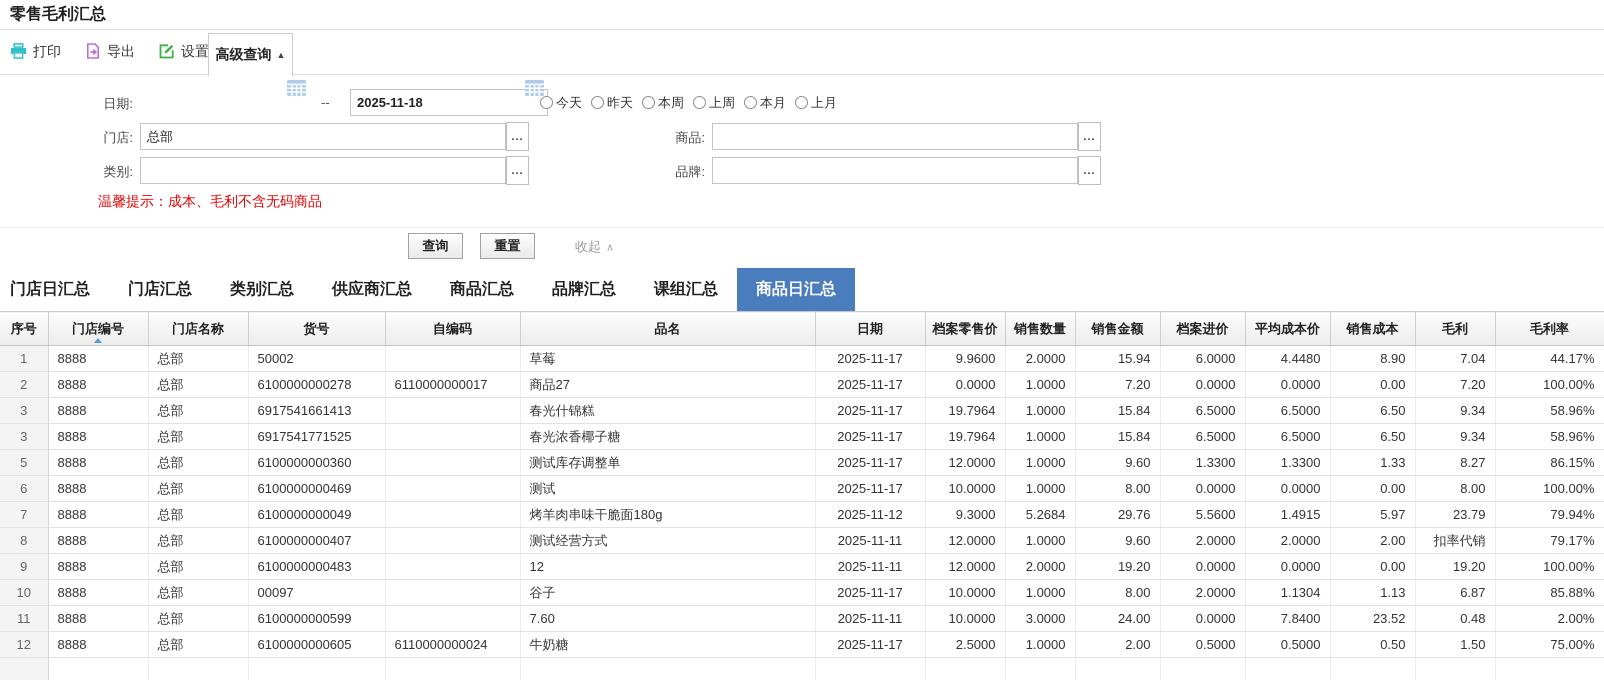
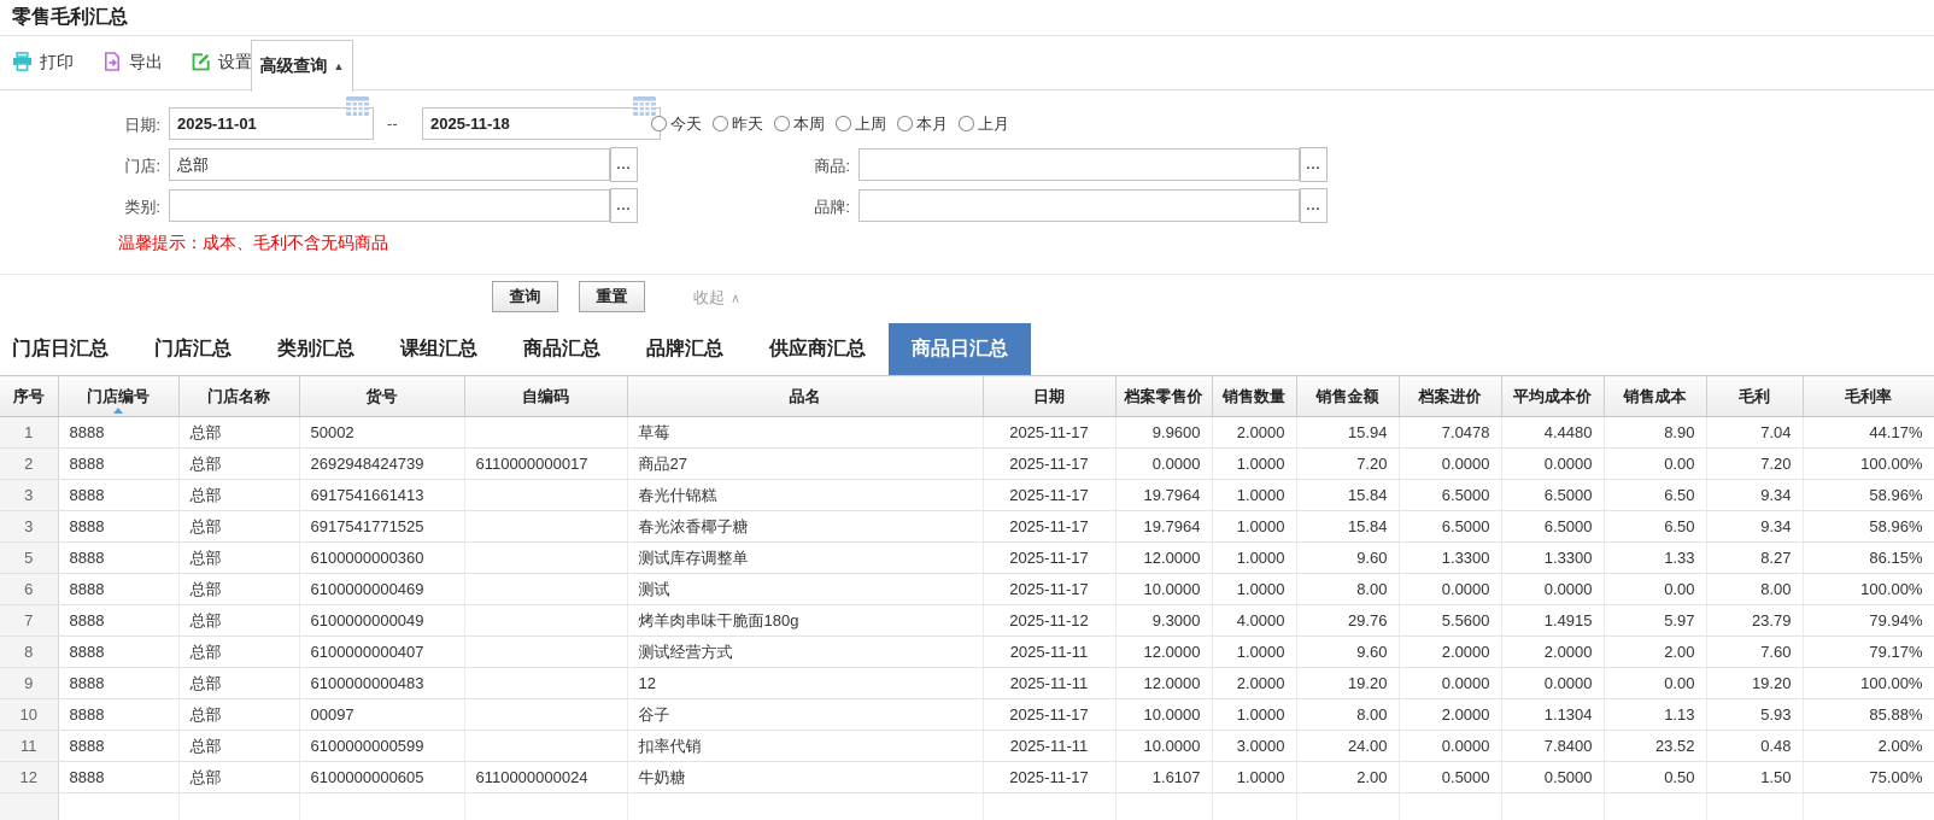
  零售毛利汇总
  打印
  导出
  设置
  高级查询
  ▲
  日期:
+ 2025-11-01
  --
  2025-11-18
  今天
  昨天
  本周
  上周
  本月
  上月
  门店:
  总部
  ...
  商品:
  ...
  类别:
  ...
  品牌:
  ...
  温馨提示：成本、毛利不含无码商品
  查询
  重置
  收起
  ∧
  门店日汇总
  门店汇总
  类别汇总
- 供应商汇总
+ 课组汇总
  商品汇总
  品牌汇总
- 课组汇总
+ 供应商汇总
  商品日汇总
  序号	门店编号	门店名称	货号	自编码	品名	日期	档案零售价	销售数量	销售金额	档案进价	平均成本价	销售成本	毛利	毛利率
- 1	8888	总部	50002		草莓	2025-11-17	9.9600	2.0000	15.94	6.0000	4.4480	8.90	7.04	44.17%
+ 1	8888	总部	50002		草莓	2025-11-17	9.9600	2.0000	15.94	7.0478	4.4480	8.90	7.04	44.17%
- 2	8888	总部	6100000000278	6110000000017	商品27	2025-11-17	0.0000	1.0000	7.20	0.0000	0.0000	0.00	7.20	100.00%
+ 2	8888	总部	2692948424739	6110000000017	商品27	2025-11-17	0.0000	1.0000	7.20	0.0000	0.0000	0.00	7.20	100.00%
  3	8888	总部	6917541661413		春光什锦糕	2025-11-17	19.7964	1.0000	15.84	6.5000	6.5000	6.50	9.34	58.96%
  3	8888	总部	6917541771525		春光浓香椰子糖	2025-11-17	19.7964	1.0000	15.84	6.5000	6.5000	6.50	9.34	58.96%
  5	8888	总部	6100000000360		测试库存调整单	2025-11-17	12.0000	1.0000	9.60	1.3300	1.3300	1.33	8.27	86.15%
  6	8888	总部	6100000000469		测试	2025-11-17	10.0000	1.0000	8.00	0.0000	0.0000	0.00	8.00	100.00%
- 7	8888	总部	6100000000049		烤羊肉串味干脆面180g	2025-11-12	9.3000	5.2684	29.76	5.5600	1.4915	5.97	23.79	79.94%
+ 7	8888	总部	6100000000049		烤羊肉串味干脆面180g	2025-11-12	9.3000	4.0000	29.76	5.5600	1.4915	5.97	23.79	79.94%
- 8	8888	总部	6100000000407		测试经营方式	2025-11-11	12.0000	1.0000	9.60	2.0000	2.0000	2.00	扣率代销	79.17%
+ 8	8888	总部	6100000000407		测试经营方式	2025-11-11	12.0000	1.0000	9.60	2.0000	2.0000	2.00	7.60	79.17%
  9	8888	总部	6100000000483		12	2025-11-11	12.0000	2.0000	19.20	0.0000	0.0000	0.00	19.20	100.00%
- 10	8888	总部	00097		谷子	2025-11-17	10.0000	1.0000	8.00	2.0000	1.1304	1.13	6.87	85.88%
+ 10	8888	总部	00097		谷子	2025-11-17	10.0000	1.0000	8.00	2.0000	1.1304	1.13	5.93	85.88%
- 11	8888	总部	6100000000599		7.60	2025-11-11	10.0000	3.0000	24.00	0.0000	7.8400	23.52	0.48	2.00%
+ 11	8888	总部	6100000000599		扣率代销	2025-11-11	10.0000	3.0000	24.00	0.0000	7.8400	23.52	0.48	2.00%
- 12	8888	总部	6100000000605	6110000000024	牛奶糖	2025-11-17	2.5000	1.0000	2.00	0.5000	0.5000	0.50	1.50	75.00%
+ 12	8888	总部	6100000000605	6110000000024	牛奶糖	2025-11-17	1.6107	1.0000	2.00	0.5000	0.5000	0.50	1.50	75.00%
